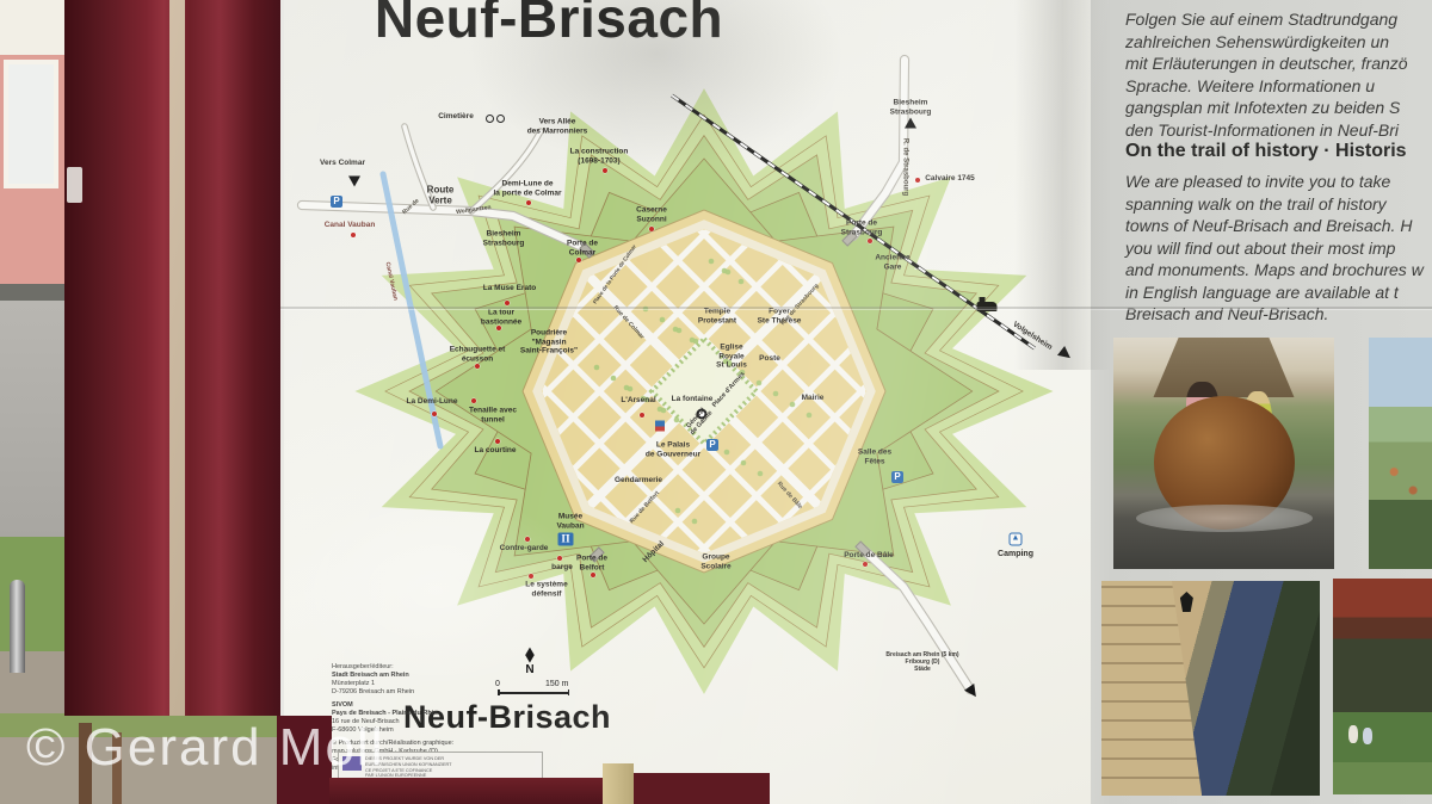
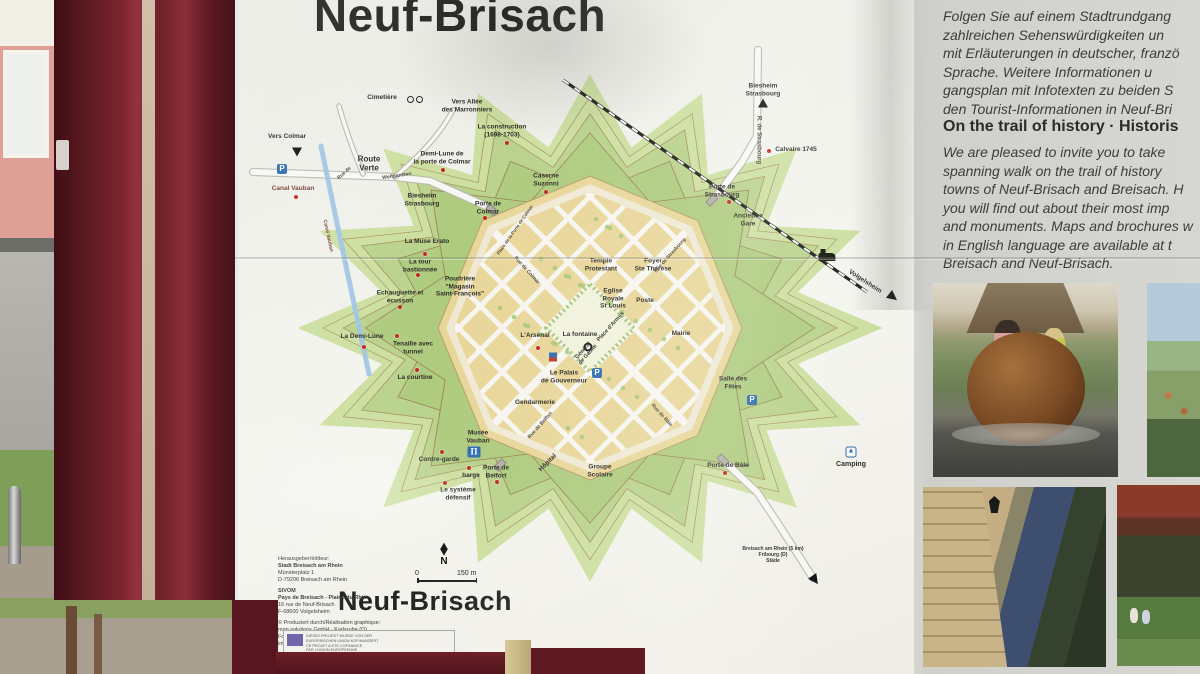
- © Gerard Moll
